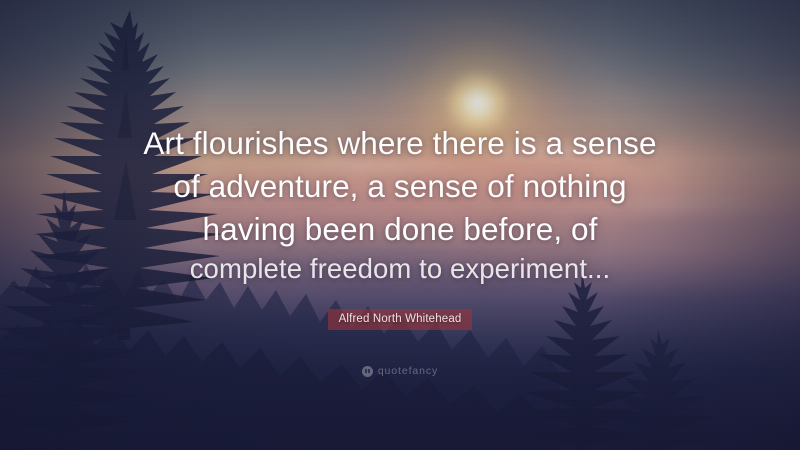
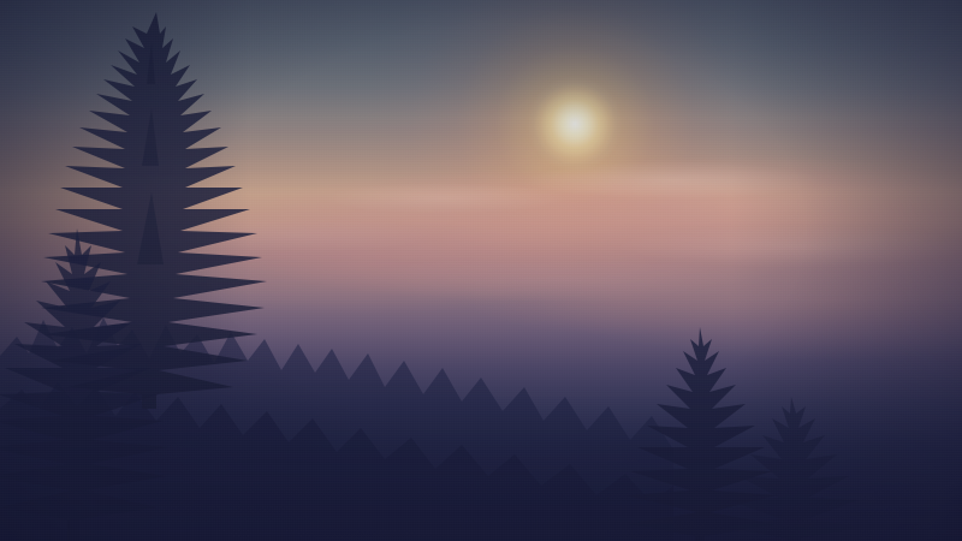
- Art flourishes where there is a sense
- of adventure, a sense of nothing
- having been done before, of
- complete freedom to experiment...
- Alfred North Whitehead
- quotefancy
